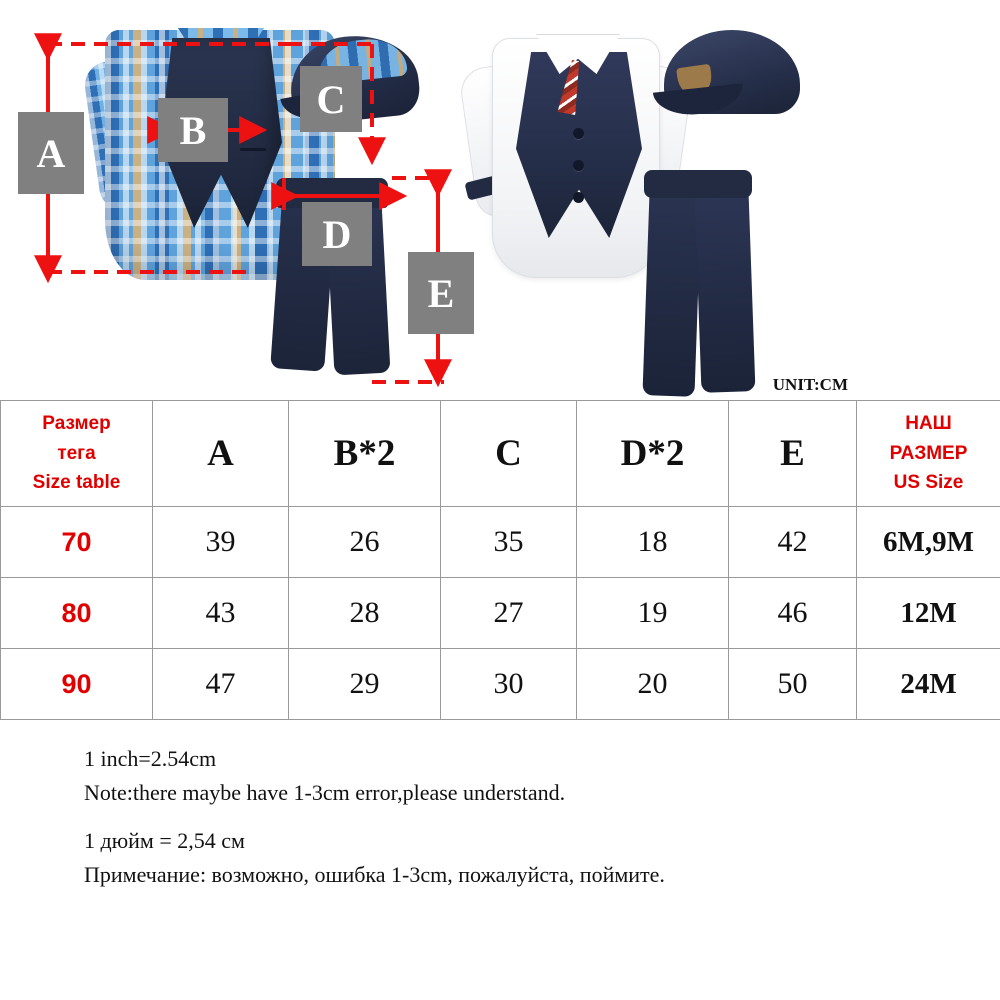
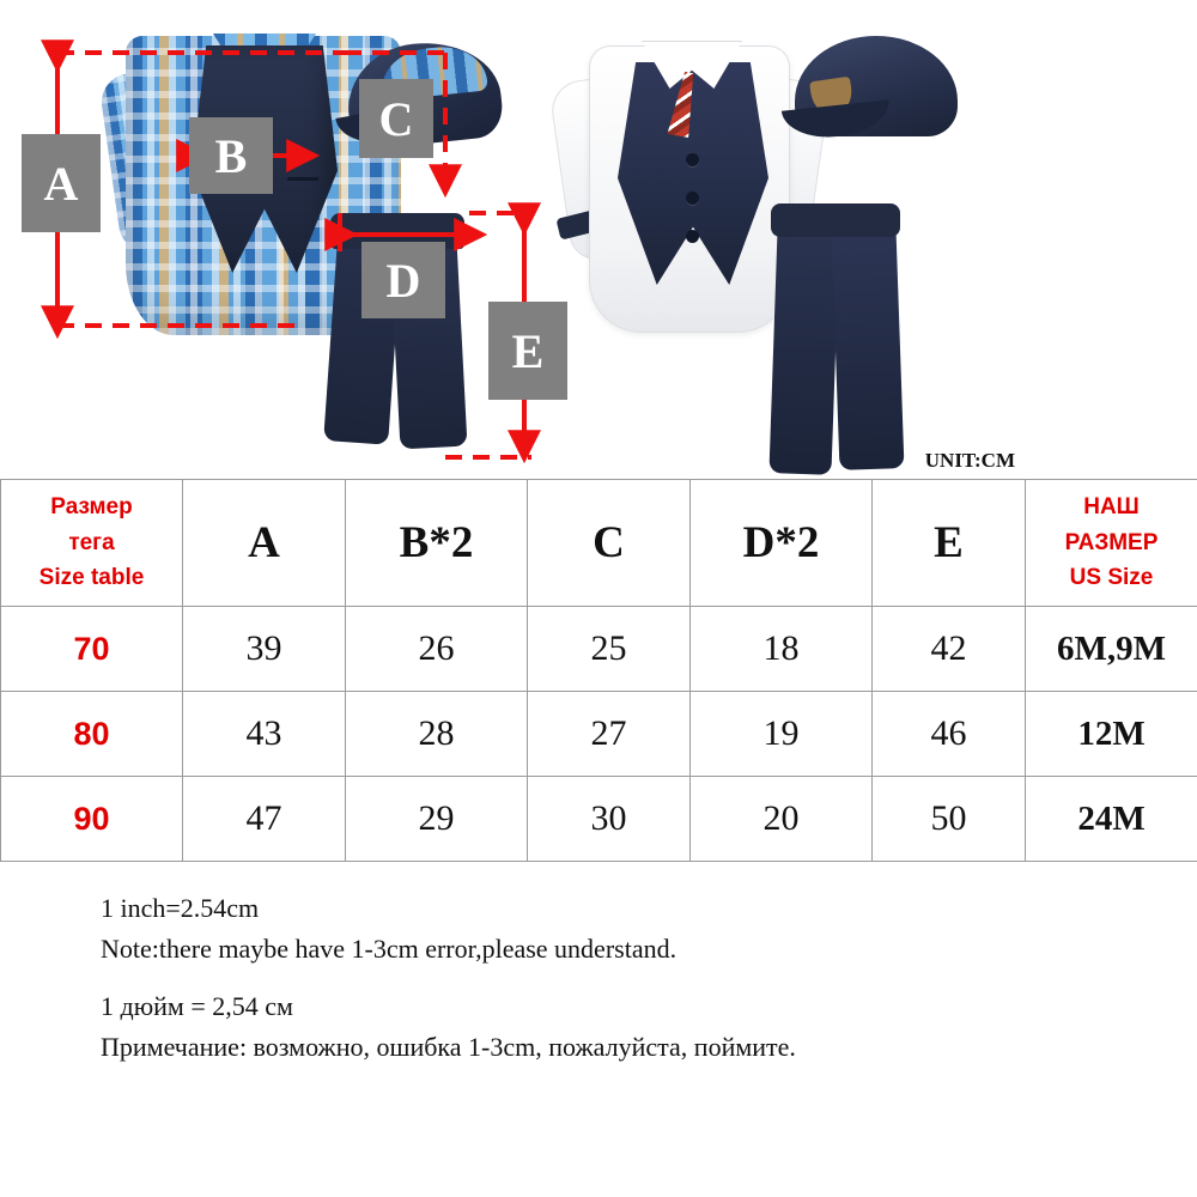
  A
  B
  C
  D
  E
  UNIT:CM
  Размер тега Size table	A	B*2	C	D*2	E	НАШ РАЗМЕР US Size
- 70	39	26	35	18	42	6M,9M
+ 70	39	26	25	18	42	6M,9M
  80	43	28	27	19	46	12M
  90	47	29	30	20	50	24M
  1 inch=2.54cm
  Note:there maybe have 1-3cm error,please understand.
  1 дюйм = 2,54 см
  Примечание: возможно, ошибка 1-3cm, пожалуйста, поймите.
